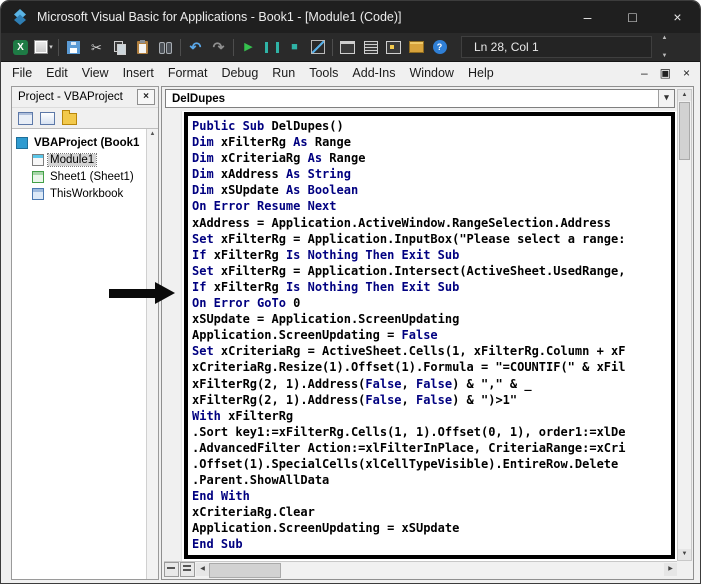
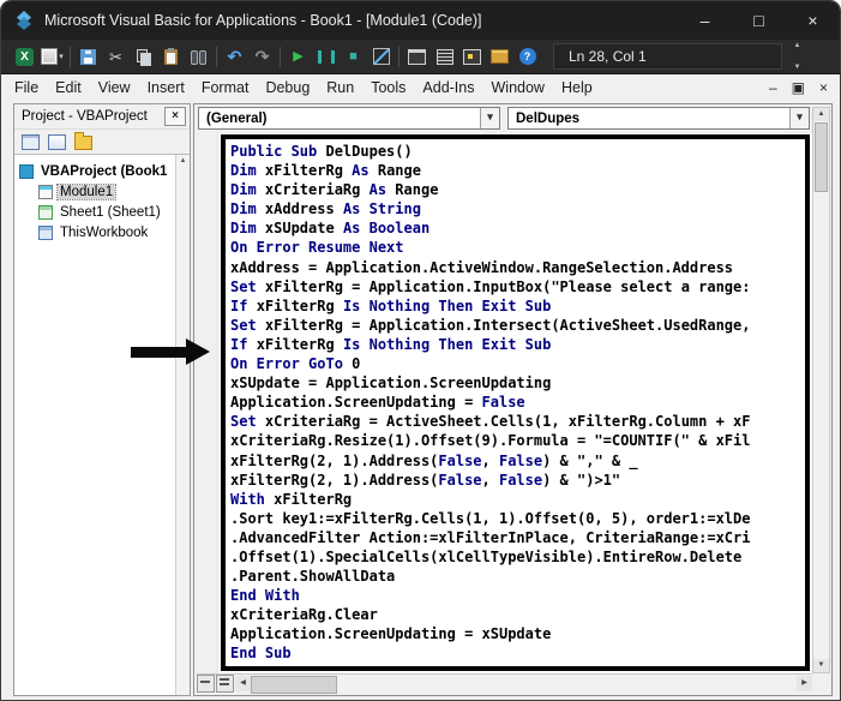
  Microsoft Visual Basic for Applications - Book1 - [Module1 (Code)]
  –
  □
  ×
  ✂
  ↶
  ↷
  ▶
  ■
  Ln 28, Col 1
  File
  Edit
  View
  Insert
  Format
  Debug
  Run
  Tools
  Add-Ins
  Window
  Help
  –
  ▣
  ×
  Project - VBAProject
  VBAProject (Book1
  Module1
  Sheet1 (Sheet1)
  ThisWorkbook
+ (General)
  DelDupes
  Public Sub DelDupes()
  Dim xFilterRg As Range
  Dim xCriteriaRg As Range
  Dim xAddress As String
  Dim xSUpdate As Boolean
  On Error Resume Next
  xAddress = Application.ActiveWindow.RangeSelection.Address
  Set xFilterRg = Application.InputBox("Please select a range:
  If xFilterRg Is Nothing Then Exit Sub
  Set xFilterRg = Application.Intersect(ActiveSheet.UsedRange,
  If xFilterRg Is Nothing Then Exit Sub
  On Error GoTo 0
  xSUpdate = Application.ScreenUpdating
  Application.ScreenUpdating = False
  Set xCriteriaRg = ActiveSheet.Cells(1, xFilterRg.Column + xF
- xCriteriaRg.Resize(1).Offset(1).Formula = "=COUNTIF(" & xFil
+ xCriteriaRg.Resize(1).Offset(9).Formula = "=COUNTIF(" & xFil
  xFilterRg(2, 1).Address(False, False) & "," & _
  xFilterRg(2, 1).Address(False, False) & ")>1"
  With xFilterRg
- .Sort key1:=xFilterRg.Cells(1, 1).Offset(0, 1), order1:=xlDe
+ .Sort key1:=xFilterRg.Cells(1, 1).Offset(0, 5), order1:=xlDe
  .AdvancedFilter Action:=xlFilterInPlace, CriteriaRange:=xCri
  .Offset(1).SpecialCells(xlCellTypeVisible).EntireRow.Delete
  .Parent.ShowAllData
  End With
  xCriteriaRg.Clear
  Application.ScreenUpdating = xSUpdate
  End Sub
